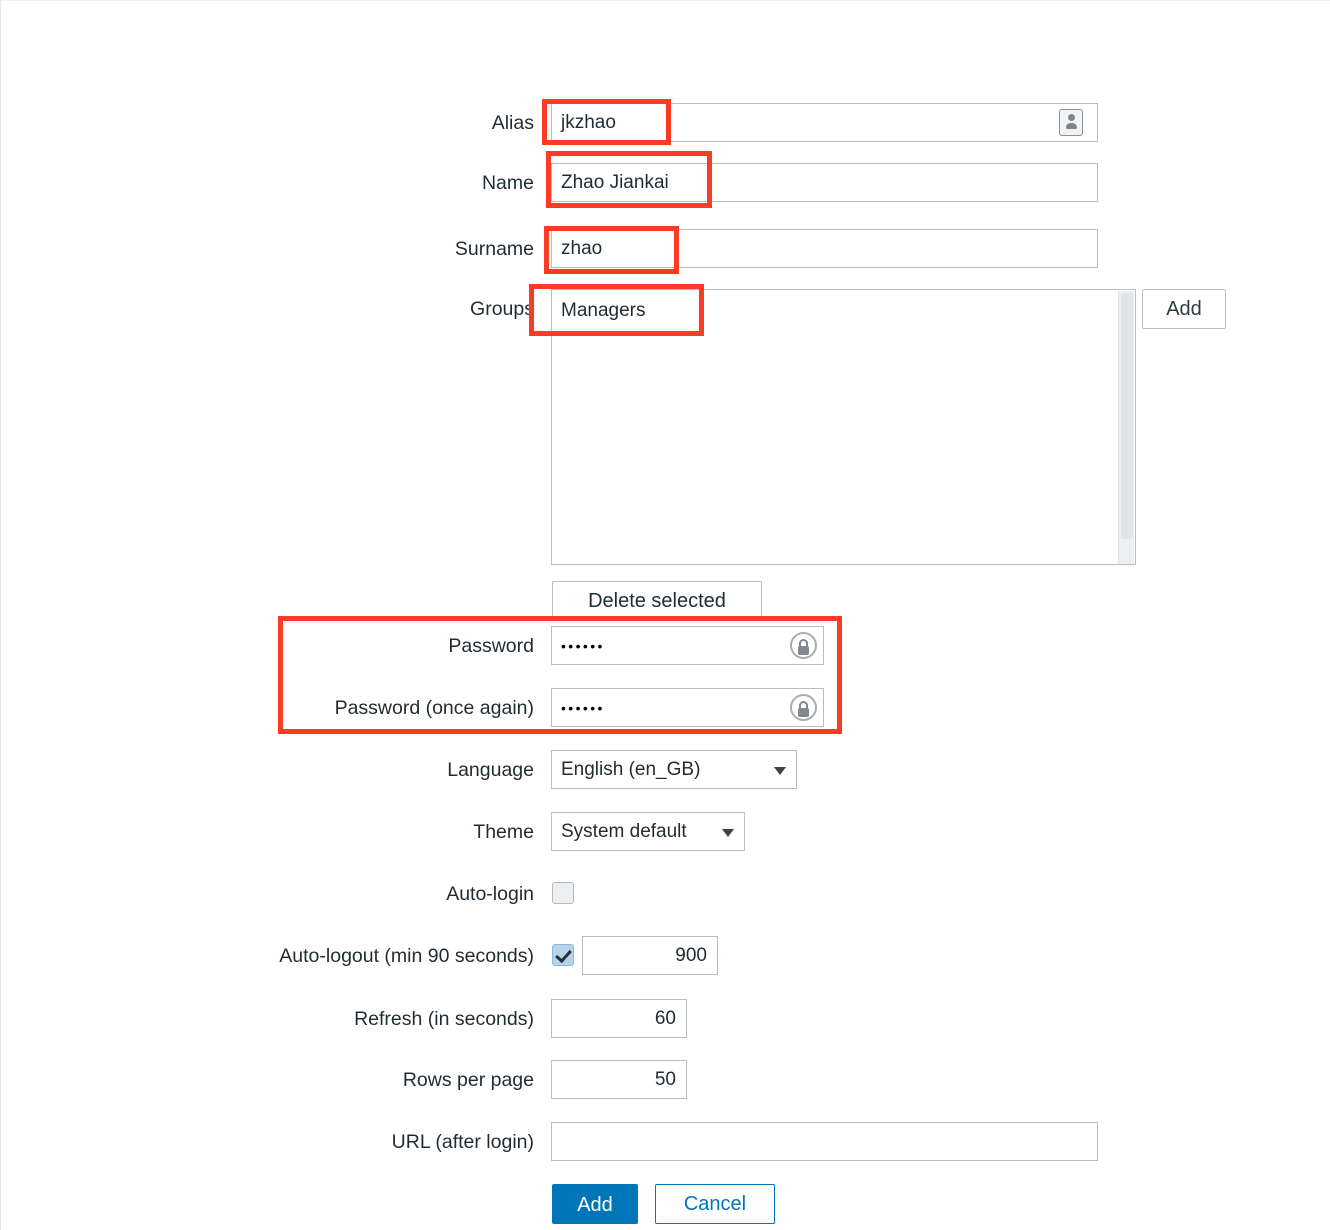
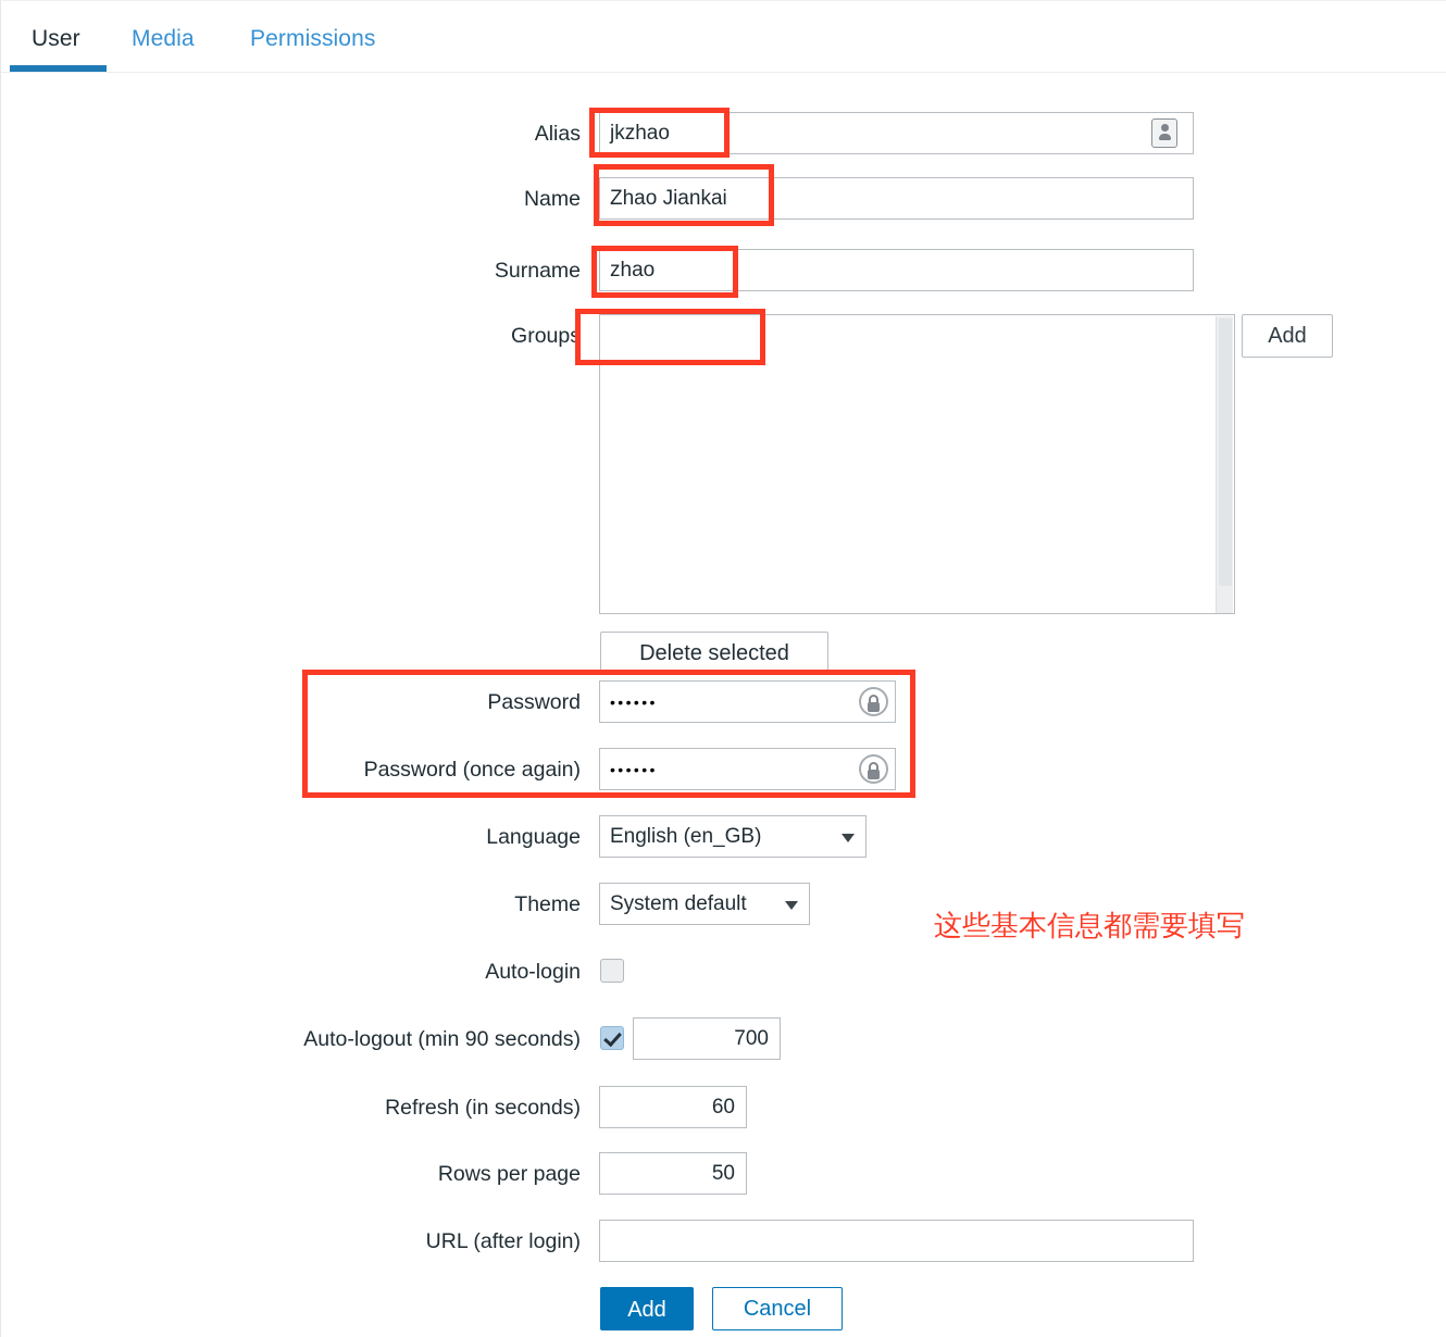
+ User
+ Media
+ Permissions
  Alias
  jkzhao
  Name
  Zhao Jiankai
  Surname
  zhao
  Groups
- Managers
  Add
  Delete selected
  Password
  ••••••
  Password (once again)
  ••••••
  Language
  English (en_GB)
  Theme
  System default
  Auto-login
  Auto-logout (min 90 seconds)
- 900
+ 700
  Refresh (in seconds)
  60
  Rows per page
  50
  URL (after login)
  Add
  Cancel
+ 这些基本信息都需要填写
